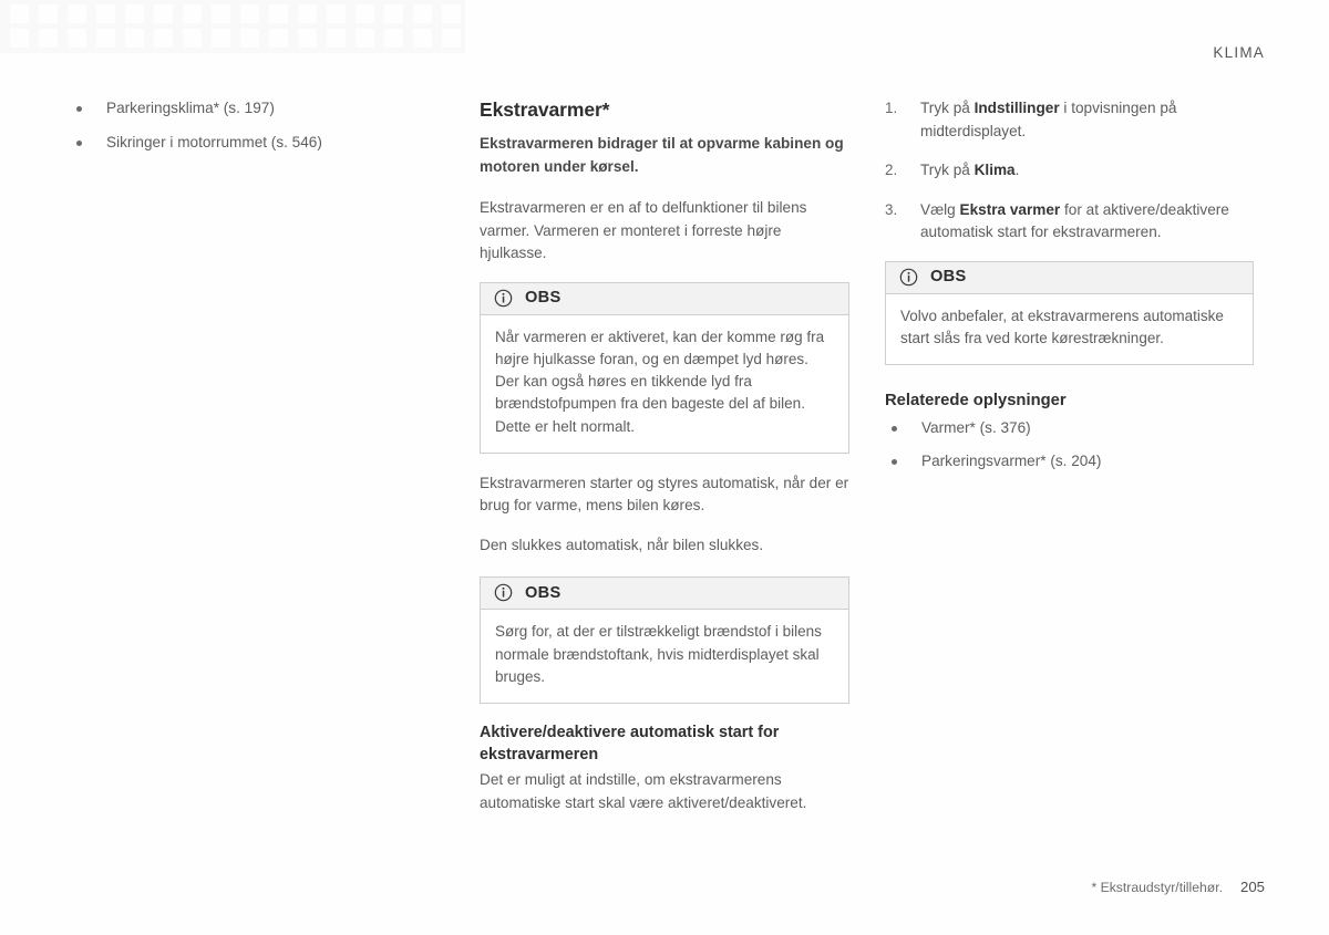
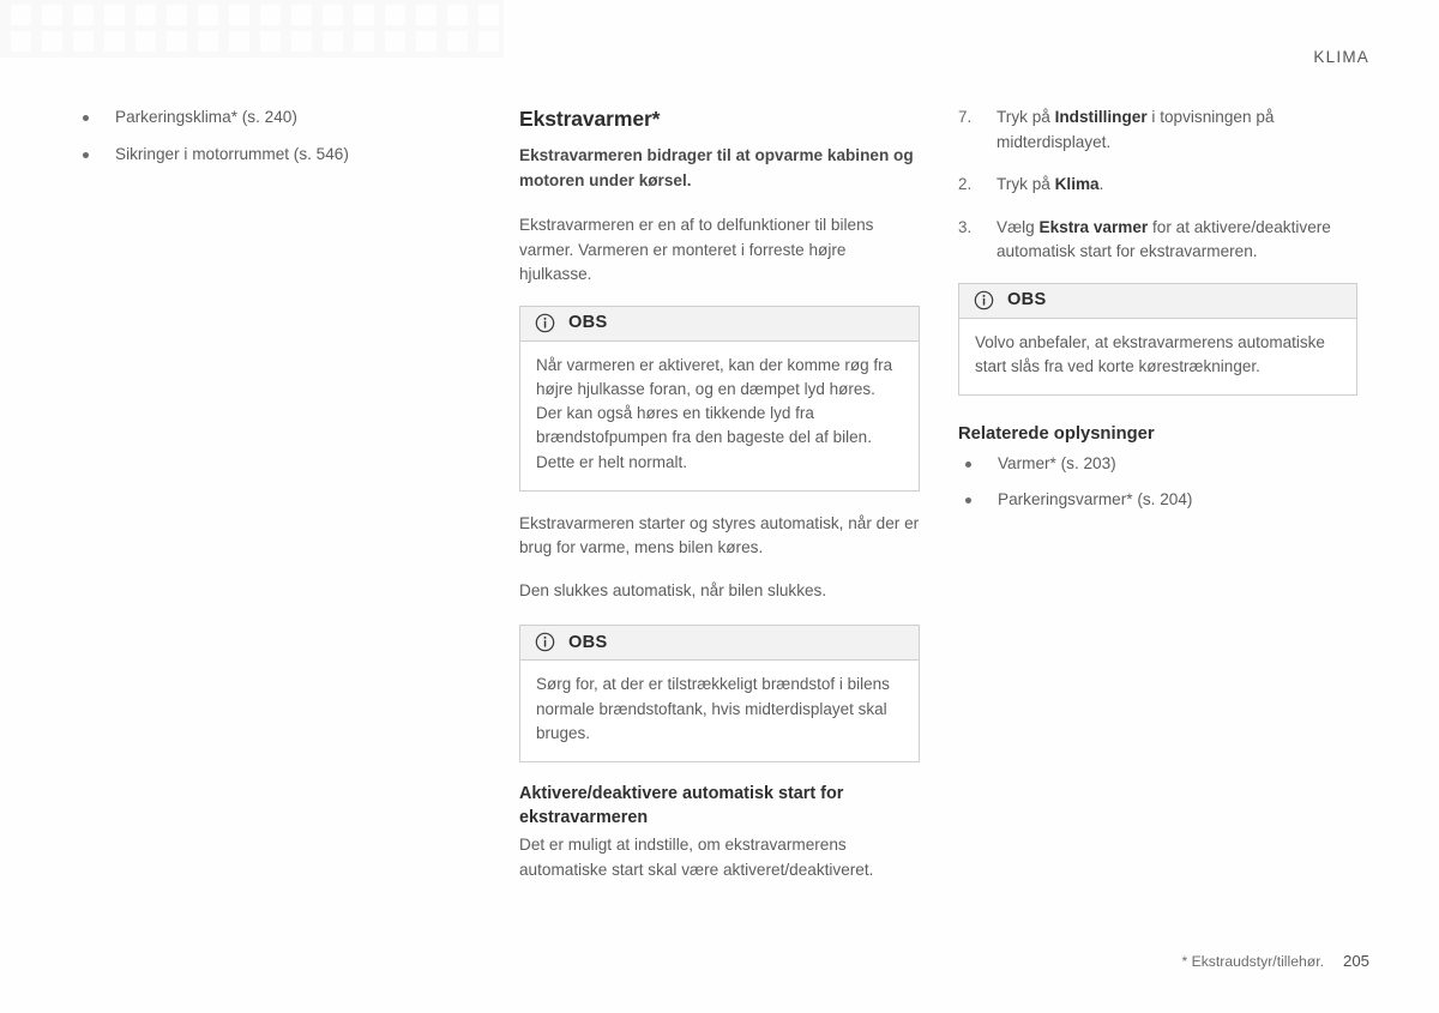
  KLIMA
- Parkeringsklima* (s. 197)
+ Parkeringsklima* (s. 240)
  Sikringer i motorrummet (s. 546)
  Ekstravarmer*
  Ekstravarmeren bidrager til at opvarme kabinen og motoren under kørsel.
  Ekstravarmeren er en af to delfunktioner til bilens varmer. Varmeren er monteret i forreste højre hjulkasse.
  OBS
  Når varmeren er aktiveret, kan der komme røg fra højre hjulkasse foran, og en dæmpet lyd høres. Der kan også høres en tikkende lyd fra brændstofpumpen fra den bageste del af bilen. Dette er helt normalt.
  Ekstravarmeren starter og styres automatisk, når der er brug for varme, mens bilen køres.
  Den slukkes automatisk, når bilen slukkes.
  OBS
  Sørg for, at der er tilstrækkeligt brændstof i bilens normale brændstoftank, hvis midterdisplayet skal bruges.
  Aktivere/deaktivere automatisk start for ekstravarmeren
  Det er muligt at indstille, om ekstravarmerens automatiske start skal være aktiveret/deaktiveret.
- 1.
+ 7.
  Tryk på Indstillinger i topvisningen på midterdisplayet.
  2.
  Tryk på Klima.
  3.
  Vælg Ekstra varmer for at aktivere/deaktivere automatisk start for ekstravarmeren.
  OBS
  Volvo anbefaler, at ekstravarmerens automatiske start slås fra ved korte kørestrækninger.
  Relaterede oplysninger
- Varmer* (s. 376)
+ Varmer* (s. 203)
  Parkeringsvarmer* (s. 204)
  * Ekstraudstyr/tillehør.
  205
